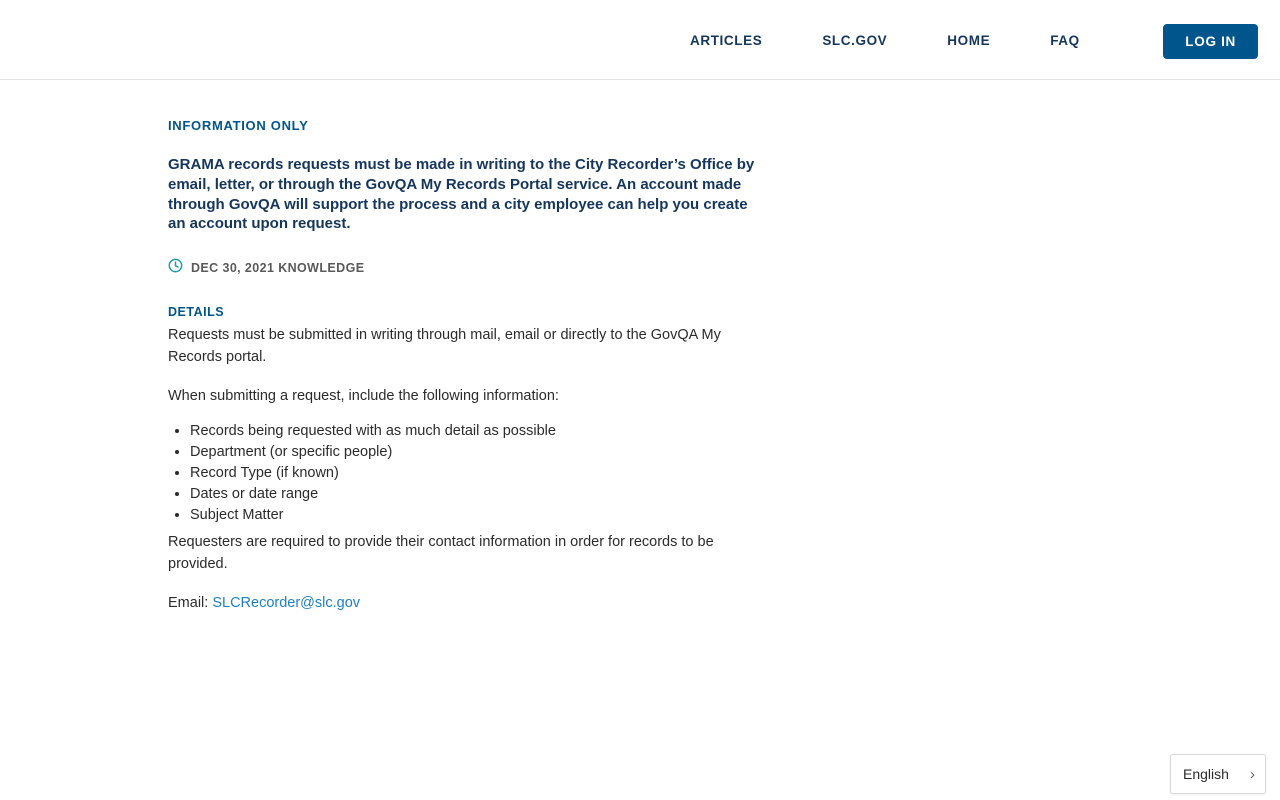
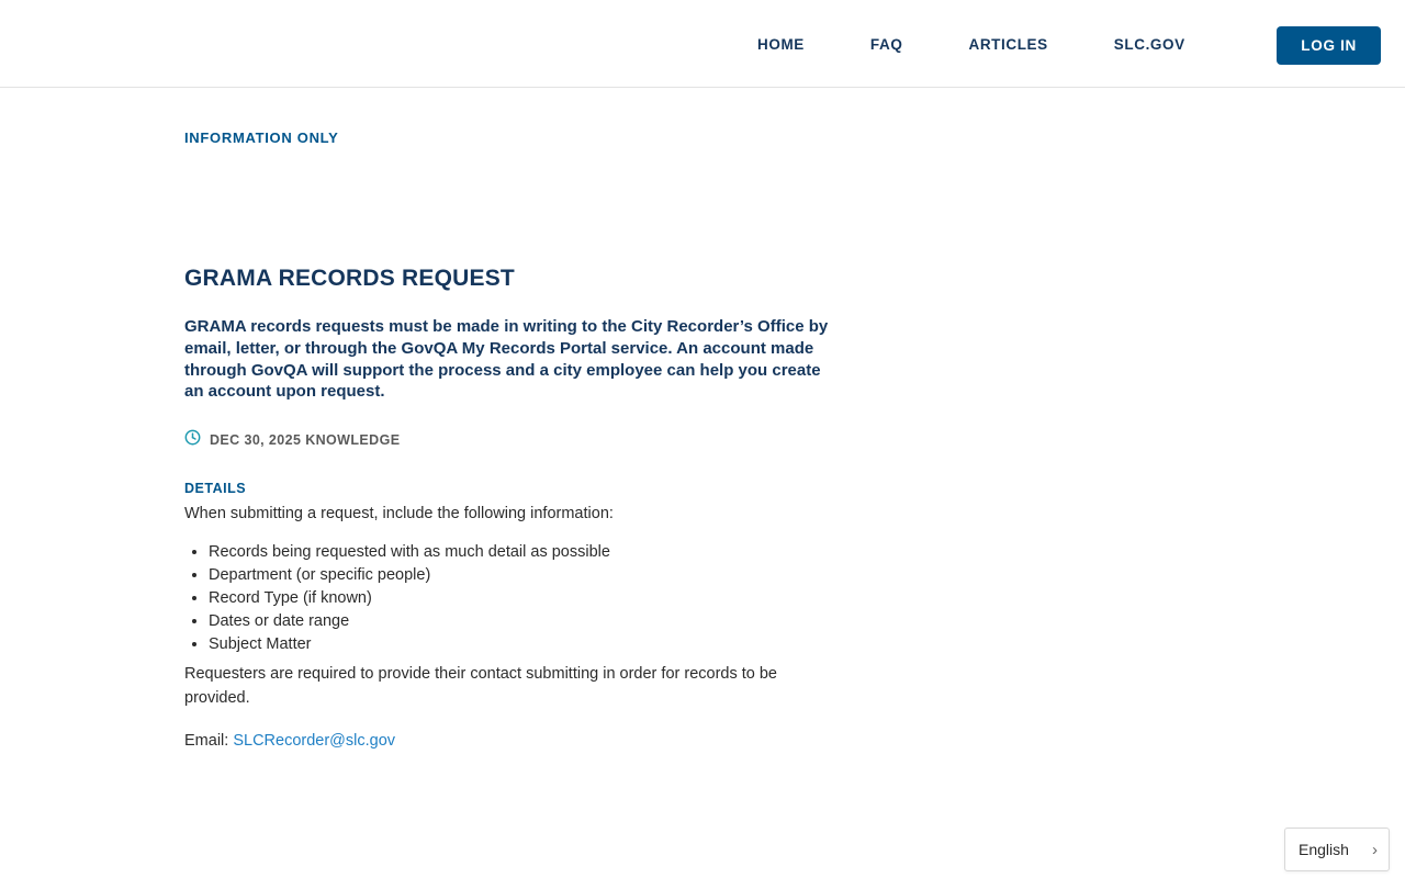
- ARTICLES
+ HOME
- SLC.GOV
+ FAQ
- HOME
+ ARTICLES
- FAQ
+ SLC.GOV
  LOG IN
  INFORMATION ONLY
+ GRAMA RECORDS REQUEST
  GRAMA records requests must be made in writing to the City Recorder’s Office by email, letter, or through the GovQA My Records Portal service. An account made through GovQA will support the process and a city employee can help you create an account upon request.
- DEC 30, 2021 KNOWLEDGE
+ DEC 30, 2025 KNOWLEDGE
  DETAILS
- Requests must be submitted in writing through mail, email or directly to the GovQA My Records portal.
  When submitting a request, include the following information:
  Records being requested with as much detail as possible
  Department (or specific people)
  Record Type (if known)
  Dates or date range
  Subject Matter
- Requesters are required to provide their contact information in order for records to be provided.
+ Requesters are required to provide their contact submitting in order for records to be provided.
  Email: SLCRecorder@slc.gov
  English
  ›
